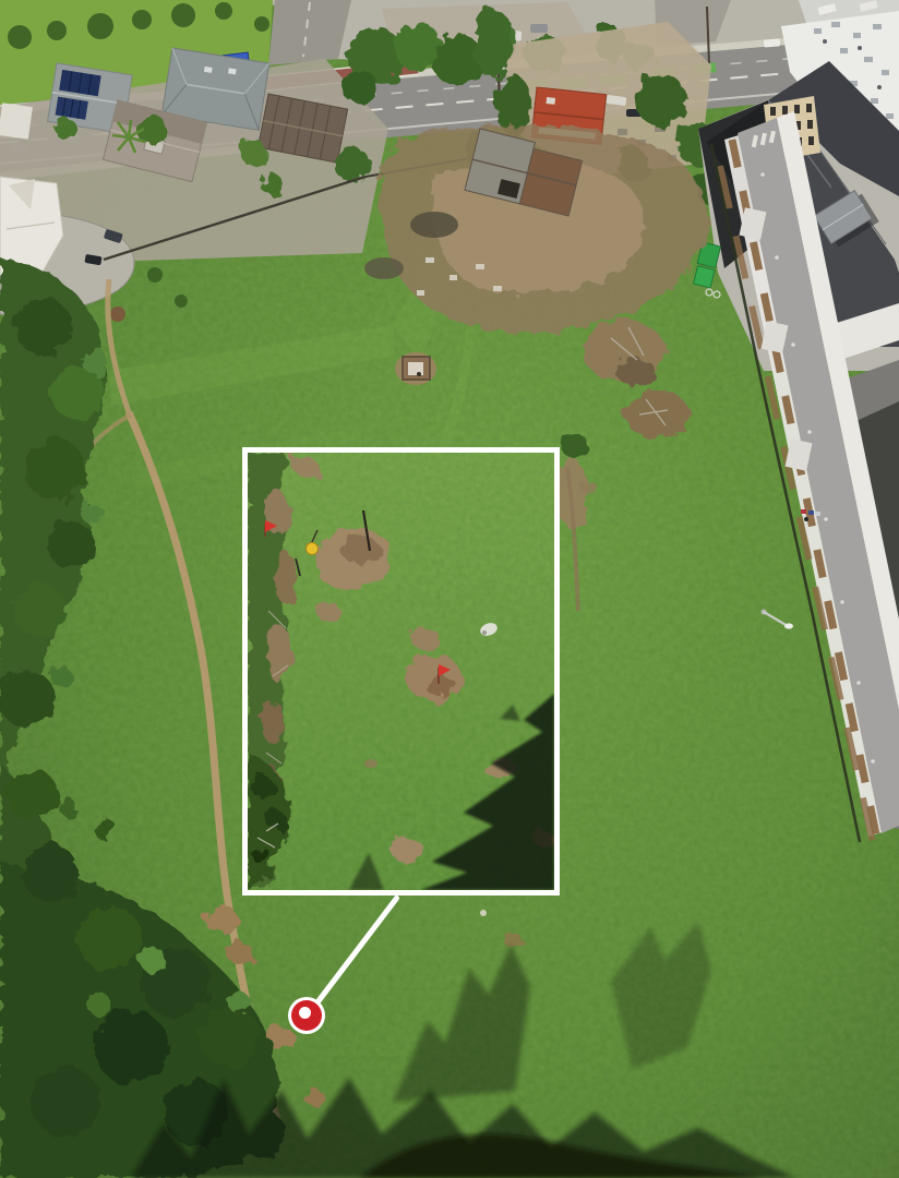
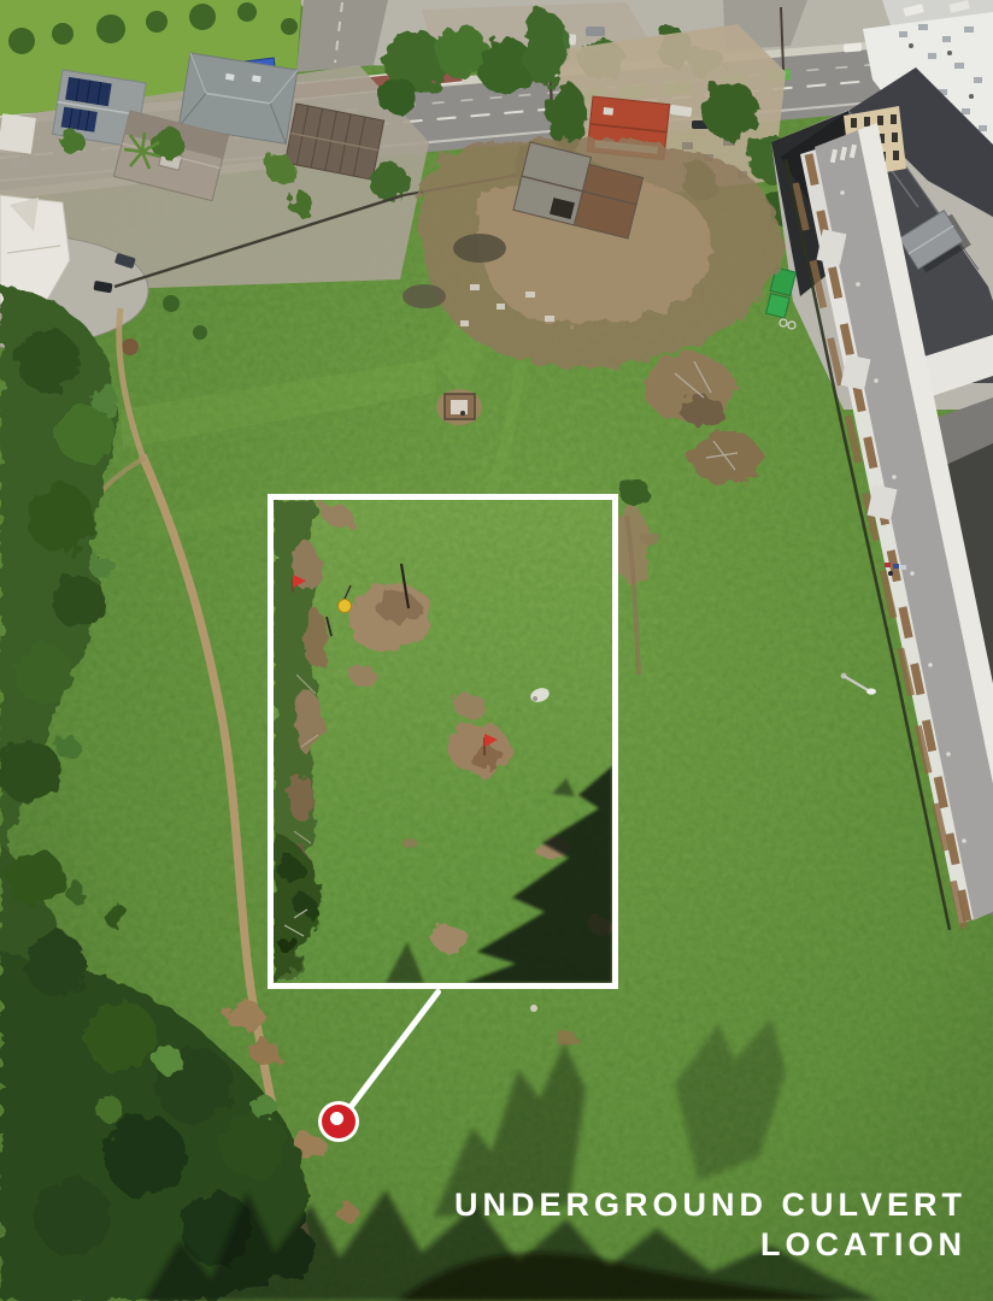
+ UNDERGROUND CULVERT
+ LOCATION
